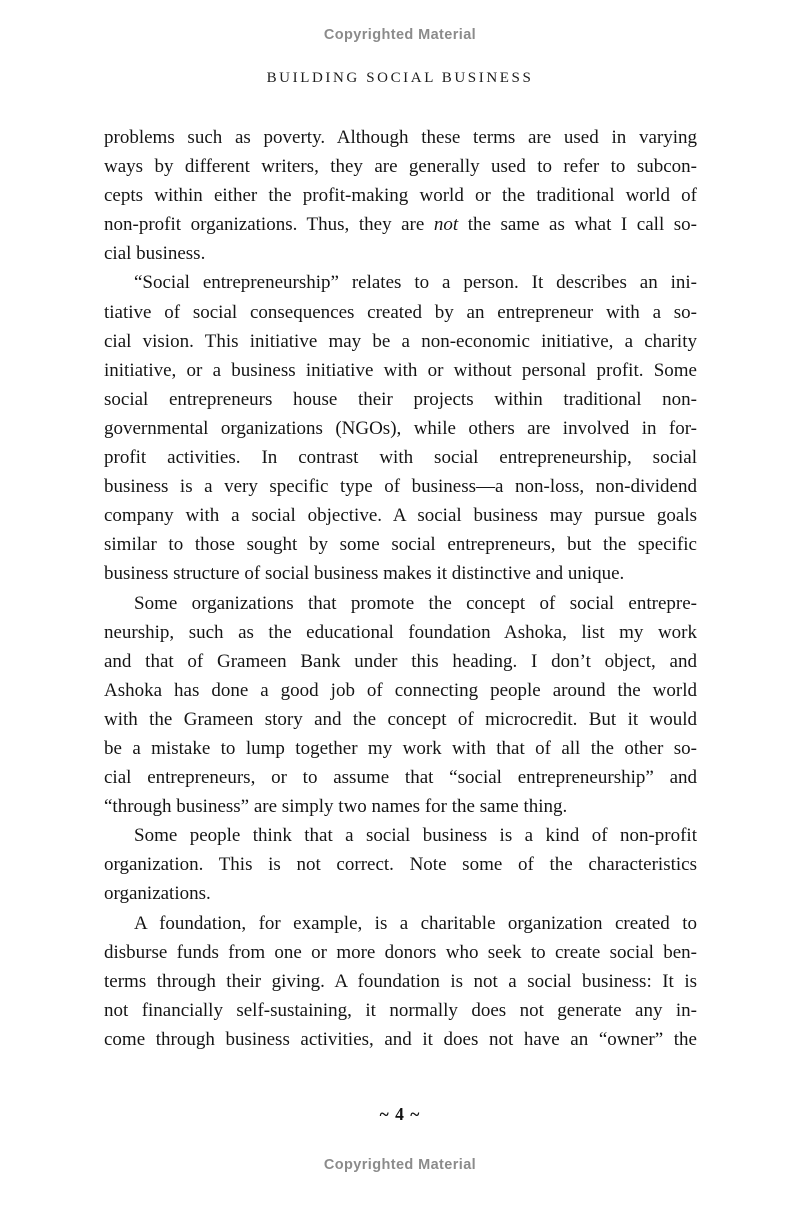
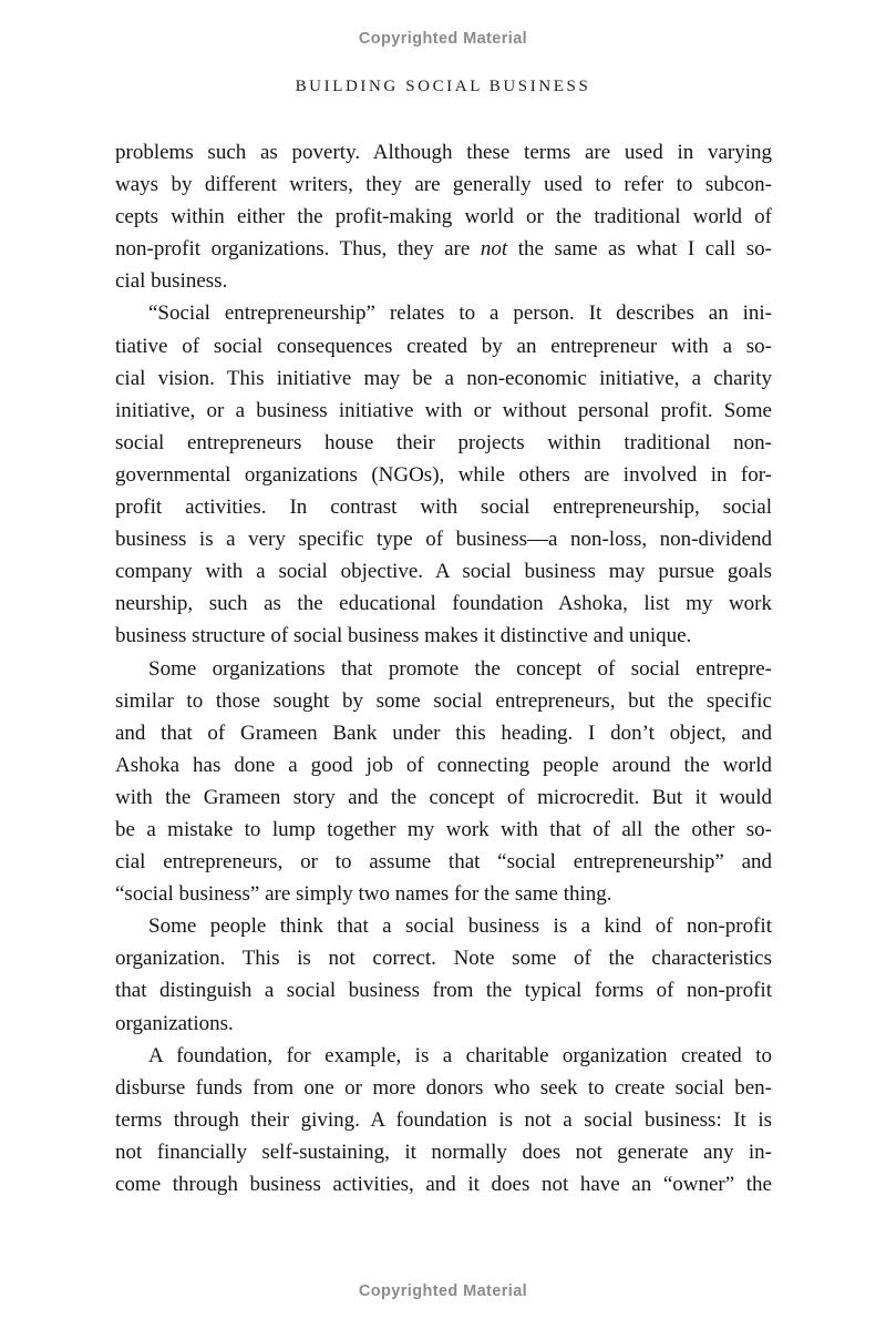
  Copyrighted Material
  BUILDING SOCIAL BUSINESS
  problems such as poverty. Although these terms are used in varying
  ways by different writers, they are generally used to refer to subcon-
  cepts within either the profit-making world or the traditional world of
  non-profit organizations. Thus, they are not the same as what I call so-
  cial business.
  “Social entrepreneurship” relates to a person. It describes an ini-
  tiative of social consequences created by an entrepreneur with a so-
  cial vision. This initiative may be a non-economic initiative, a charity
  initiative, or a business initiative with or without personal profit. Some
  social entrepreneurs house their projects within traditional non-
  governmental organizations (NGOs), while others are involved in for-
  profit activities. In contrast with social entrepreneurship, social
  business is a very specific type of business—a non-loss, non-dividend
  company with a social objective. A social business may pursue goals
- similar to those sought by some social entrepreneurs, but the specific
+ neurship, such as the educational foundation Ashoka, list my work
  business structure of social business makes it distinctive and unique.
  Some organizations that promote the concept of social entrepre-
- neurship, such as the educational foundation Ashoka, list my work
+ similar to those sought by some social entrepreneurs, but the specific
  and that of Grameen Bank under this heading. I don’t object, and
  Ashoka has done a good job of connecting people around the world
  with the Grameen story and the concept of microcredit. But it would
  be a mistake to lump together my work with that of all the other so-
  cial entrepreneurs, or to assume that “social entrepreneurship” and
- “through business” are simply two names for the same thing.
+ “social business” are simply two names for the same thing.
  Some people think that a social business is a kind of non-profit
  organization. This is not correct. Note some of the characteristics
+ that distinguish a social business from the typical forms of non-profit
  organizations.
  A foundation, for example, is a charitable organization created to
  disburse funds from one or more donors who seek to create social ben-
  terms through their giving. A foundation is not a social business: It is
  not financially self-sustaining, it normally does not generate any in-
  come through business activities, and it does not have an “owner” the
- ~ 4 ~
  Copyrighted Material
